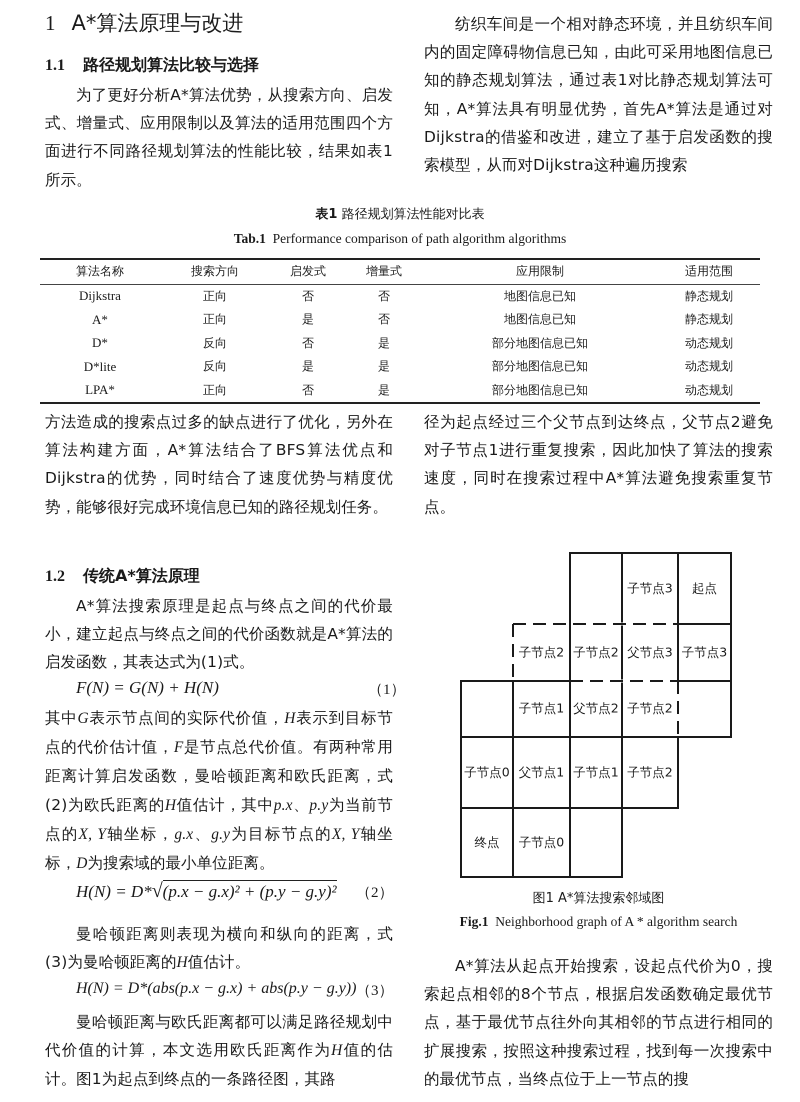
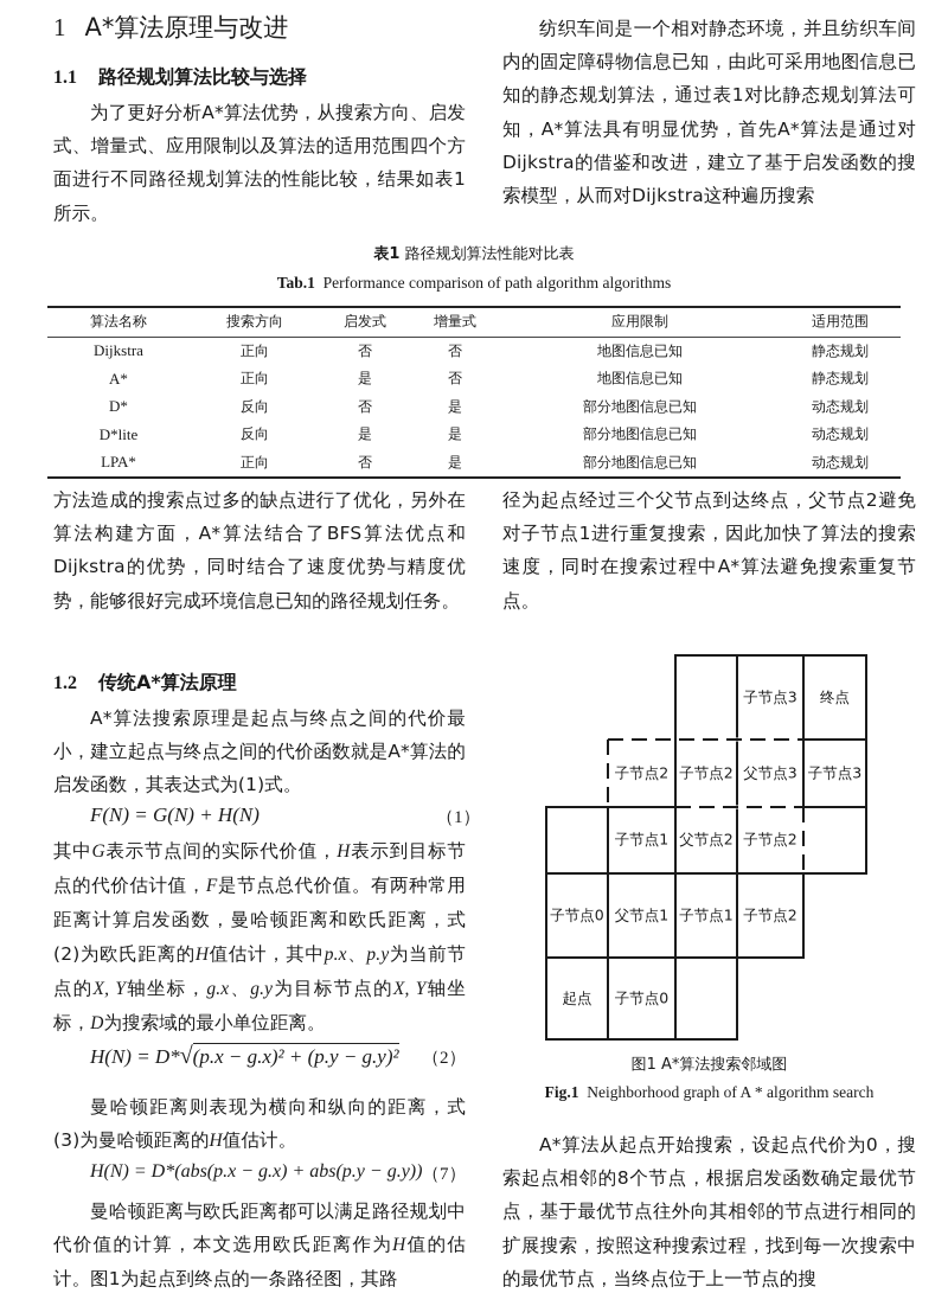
  1 A*算法原理与改进
  1.1 路径规划算法比较与选择
  为了更好分析A*算法优势，从搜索方向、启发式、增量式、应用限制以及算法的适用范围四个方面进行不同路径规划算法的性能比较，结果如表1所示。
  纺织车间是一个相对静态环境，并且纺织车间内的固定障碍物信息已知，由此可采用地图信息已知的静态规划算法，通过表1对比静态规划算法可知，A*算法具有明显优势，首先A*算法是通过对Dijkstra的借鉴和改进，建立了基于启发函数的搜索模型，从而对Dijkstra这种遍历搜索
  表1 路径规划算法性能对比表
  Tab.1 Performance comparison of path algorithm algorithms
  算法名称	搜索方向	启发式	增量式	应用限制	适用范围
  Dijkstra	正向	否	否	地图信息已知	静态规划
  A*	正向	是	否	地图信息已知	静态规划
  D*	反向	否	是	部分地图信息已知	动态规划
  D*lite	反向	是	是	部分地图信息已知	动态规划
  LPA*	正向	否	是	部分地图信息已知	动态规划
  方法造成的搜索点过多的缺点进行了优化，另外在算法构建方面，A*算法结合了BFS算法优点和Dijkstra的优势，同时结合了速度优势与精度优势，能够很好完成环境信息已知的路径规划任务。
  1.2 传统A*算法原理
  A*算法搜索原理是起点与终点之间的代价最小，建立起点与终点之间的代价函数就是A*算法的启发函数，其表达式为(1)式。
  F(N) = G(N) + H(N)
  （1）
  其中G表示节点间的实际代价值，H表示到目标节点的代价估计值，F是节点总代价值。有两种常用距离计算启发函数，曼哈顿距离和欧氏距离，式(2)为欧氏距离的H值估计，其中p.x、p.y为当前节点的X, Y轴坐标，g.x、g.y为目标节点的X, Y轴坐标，D为搜索域的最小单位距离。
  H(N) = D*√(p.x − g.x)² + (p.y − g.y)²
  （2）
  曼哈顿距离则表现为横向和纵向的距离，式(3)为曼哈顿距离的H值估计。
  H(N) = D*(abs(p.x − g.x) + abs(p.y − g.y))
- （3）
+ （7）
  曼哈顿距离与欧氏距离都可以满足路径规划中代价值的计算，本文选用欧氏距离作为H值的估计。图1为起点到终点的一条路径图，其路
  径为起点经过三个父节点到达终点，父节点2避免对子节点1进行重复搜索，因此加快了算法的搜索速度，同时在搜索过程中A*算法避免搜索重复节点。
  子节点3
- 起点
+ 终点
  子节点2
  子节点2
  父节点3
  子节点3
  子节点1
  父节点2
  子节点2
  子节点0
  父节点1
  子节点1
  子节点2
- 终点
+ 起点
  子节点0
  图1 A*算法搜索邻域图
  Fig.1 Neighborhood graph of A * algorithm search
  A*算法从起点开始搜索，设起点代价为0，搜索起点相邻的8个节点，根据启发函数确定最优节点，基于最优节点往外向其相邻的节点进行相同的扩展搜索，按照这种搜索过程，找到每一次搜索中的最优节点，当终点位于上一节点的搜
